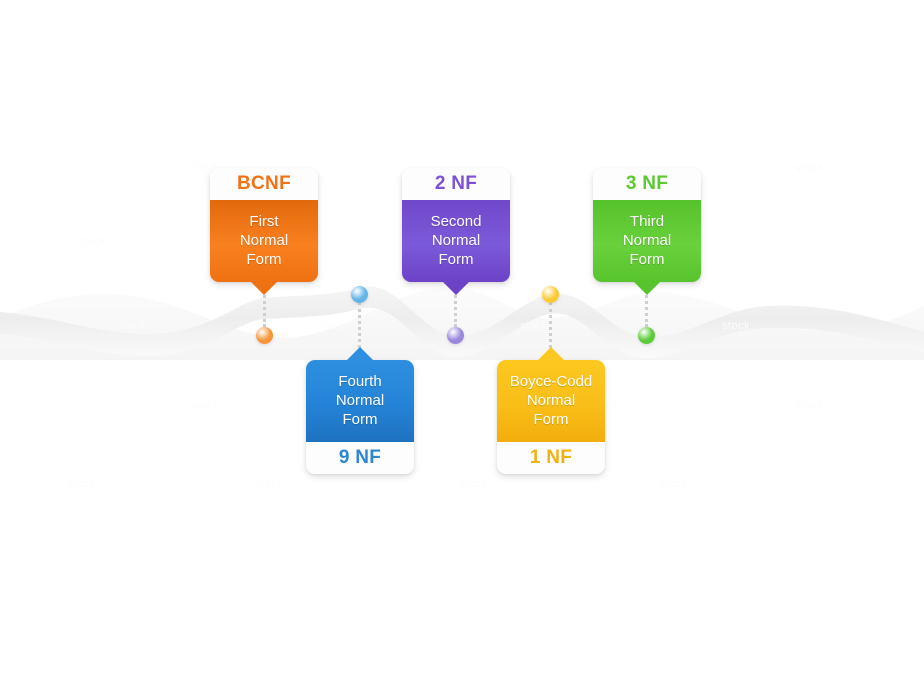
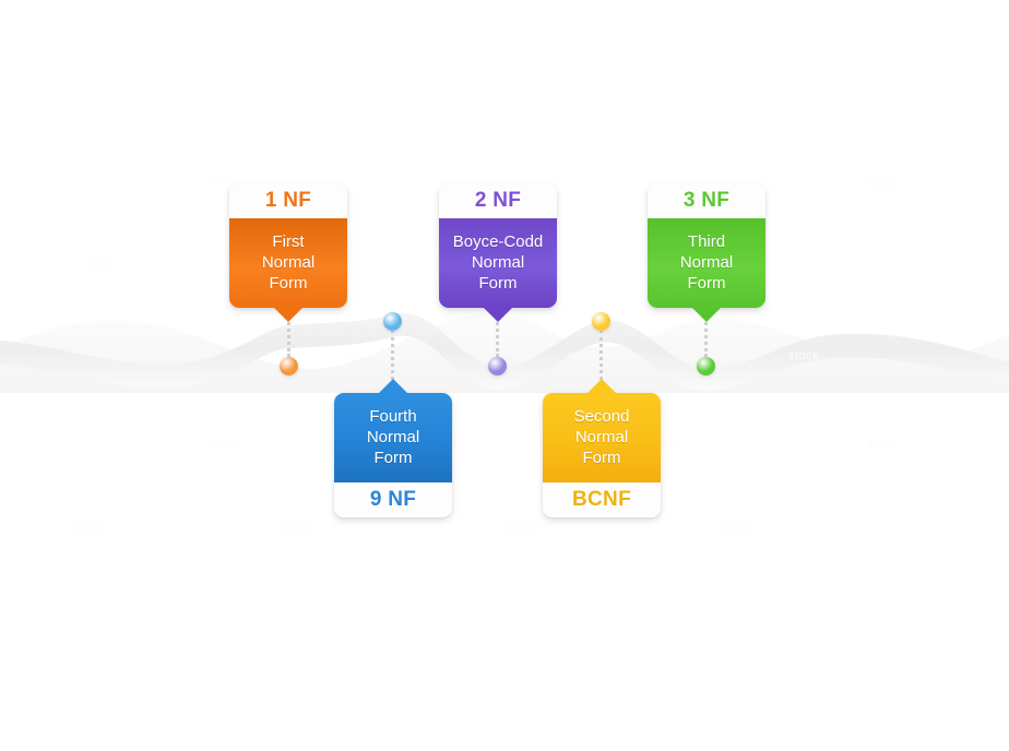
- BCNF
+ 1 NF
  First
  Normal
  Form
  2 NF
- Second
+ Boyce-Codd
  Normal
  Form
  3 NF
  Third
  Normal
  Form
  Fourth
  Normal
  Form
  9 NF
- Boyce-Codd
+ Second
  Normal
  Form
- 1 NF
+ BCNF
